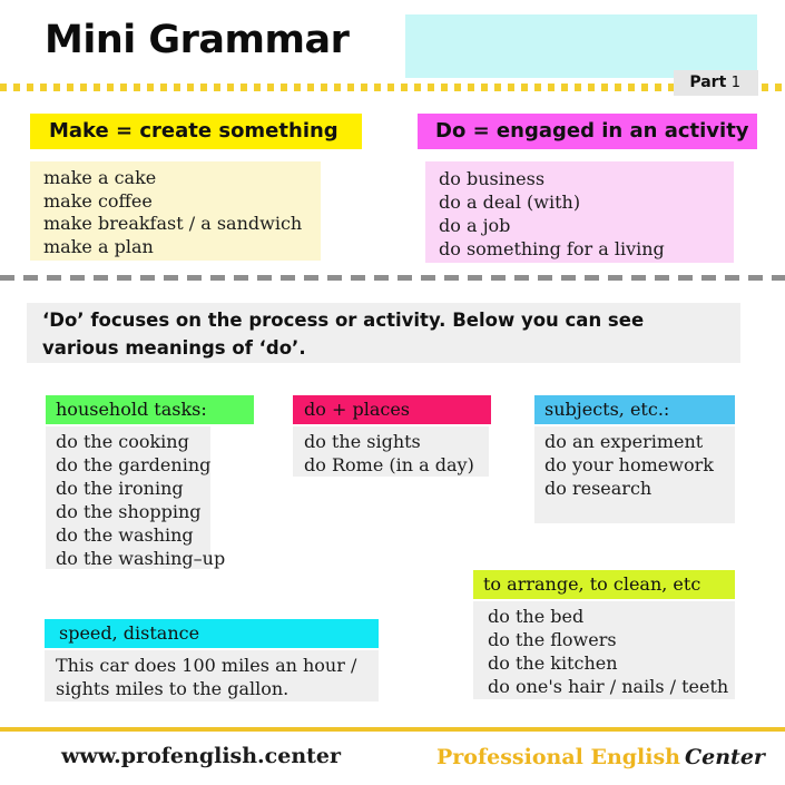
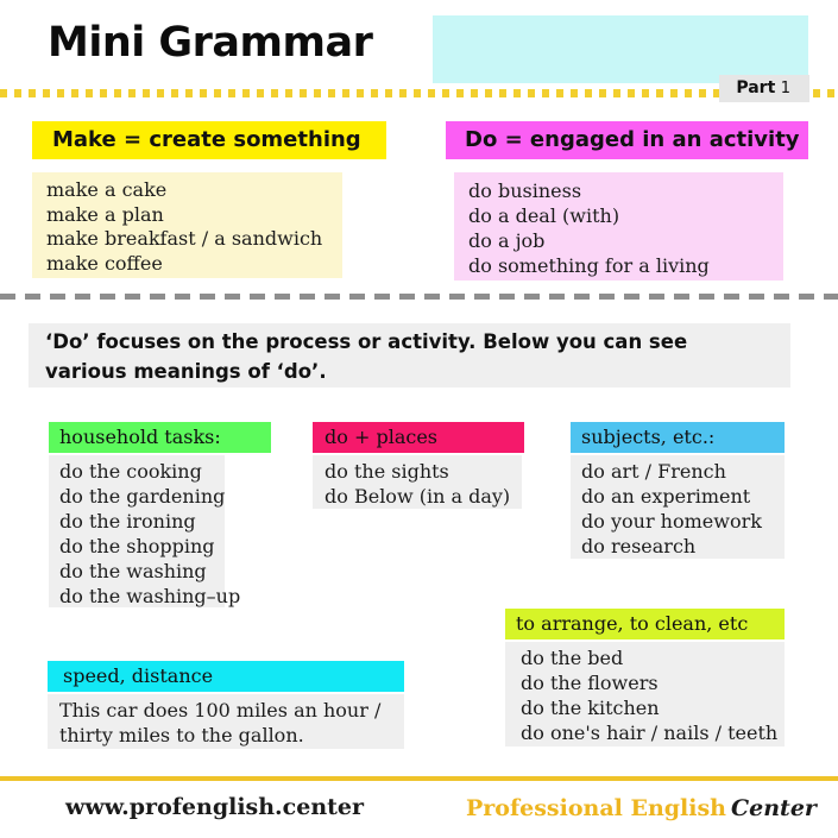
  Mini Grammar
  Part 1
  Make = create something
  make a cake
- make coffee
+ make a plan
  make breakfast / a sandwich
- make a plan
+ make coffee
  Do = engaged in an activity
  do business
  do a deal (with)
  do a job
  do something for a living
  ‘Do’ focuses on the process or activity. Below you can see
  various meanings of ‘do’.
  household tasks:
  do the cooking
  do the gardening
  do the ironing
  do the shopping
  do the washing
  do the washing–up
  do + places
  do the sights
- do Rome (in a day)
+ do Below (in a day)
  subjects, etc.:
+ do art / French
  do an experiment
  do your homework
  do research
  to arrange, to clean, etc
  do the bed
  do the flowers
  do the kitchen
  do one's hair / nails / teeth
  speed, distance
  This car does 100 miles an hour /
- sights miles to the gallon.
+ thirty miles to the gallon.
  www.profenglish.center
  Professional English Center
